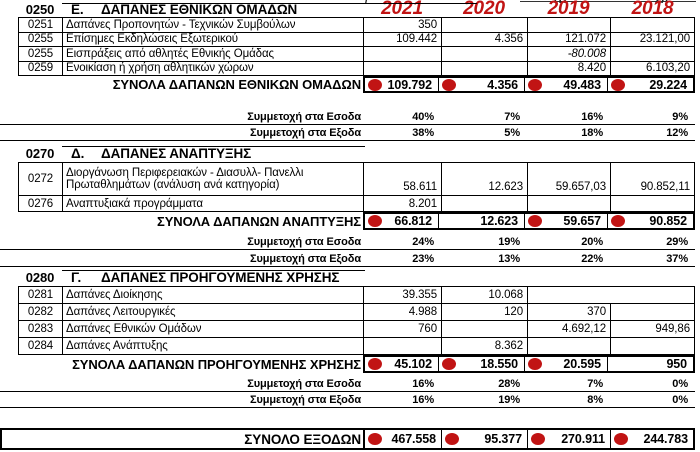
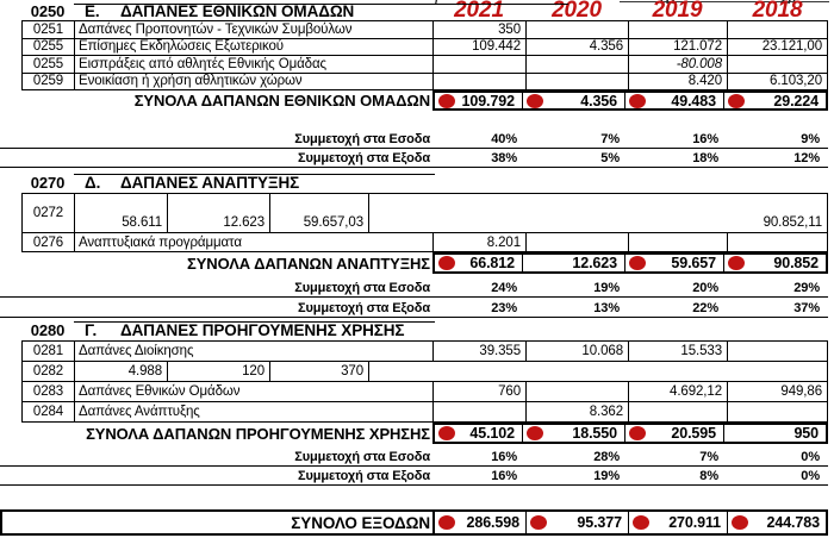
  /
  ΤΗ
  2Λ
  2021
  2020
  2019
  2018
  0250
  Ε.
  ΔΑΠΑΝΕΣ ΕΘΝΙΚΩΝ ΟΜΑΔΩΝ
  0251
  Δαπάνες Προπονητών - Τεχνικών Συμβούλων
  350
  0255
  Επίσημες Εκδηλώσεις Εξωτερικού
  109.442
  4.356
  121.072
  23.121,00
  0255
  Εισπράξεις από αθλητές Εθνικής Ομάδας
  -80.008
  0259
  Ενοικίαση ή χρήση αθλητικών χώρων
  8.420
  6.103,20
  ΣΥΝΟΛΑ ΔΑΠΑΝΩΝ ΕΘΝΙΚΩΝ ΟΜΑΔΩΝ
  109.792
  4.356
  49.483
  29.224
  Συμμετοχή στα Εσοδα
  40%
  7%
  16%
  9%
  Συμμετοχή στα Εξοδα
  38%
  5%
  18%
  12%
  0270
  Δ.
  ΔΑΠΑΝΕΣ ΑΝΑΠΤΥΞΗΣ
  0272
- Διοργάνωση Περιφερειακών - Διασυλλ- Πανελλι
- Πρωταθλημάτων (ανάλυση ανά κατηγορία)
  58.611
  12.623
  59.657,03
  90.852,11
  0276
  Αναπτυξιακά προγράμματα
  8.201
  ΣΥΝΟΛΑ ΔΑΠΑΝΩΝ ΑΝΑΠΤΥΞΗΣ
  66.812
  12.623
  59.657
  90.852
  Συμμετοχή στα Εσοδα
  24%
  19%
  20%
  29%
  Συμμετοχή στα Εξοδα
  23%
  13%
  22%
  37%
  0280
  Γ.
  ΔΑΠΑΝΕΣ ΠΡΟΗΓΟΥΜΕΝΗΣ ΧΡΗΣΗΣ
  0281
  Δαπάνες Διοίκησης
  39.355
  10.068
+ 15.533
  0282
- Δαπάνες Λειτουργικές
  4.988
  120
  370
  0283
  Δαπάνες Εθνικών Ομάδων
  760
  4.692,12
  949,86
  0284
  Δαπάνες Ανάπτυξης
  8.362
  ΣΥΝΟΛΑ ΔΑΠΑΝΩΝ ΠΡΟΗΓΟΥΜΕΝΗΣ ΧΡΗΣΗΣ
  45.102
  18.550
  20.595
  950
  Συμμετοχή στα Εσοδα
  16%
  28%
  7%
  0%
  Συμμετοχή στα Εξοδα
  16%
  19%
  8%
  0%
  ΣΥΝΟΛΟ ΕΞΟΔΩΝ
- 467.558
+ 286.598
  95.377
  270.911
  244.783
